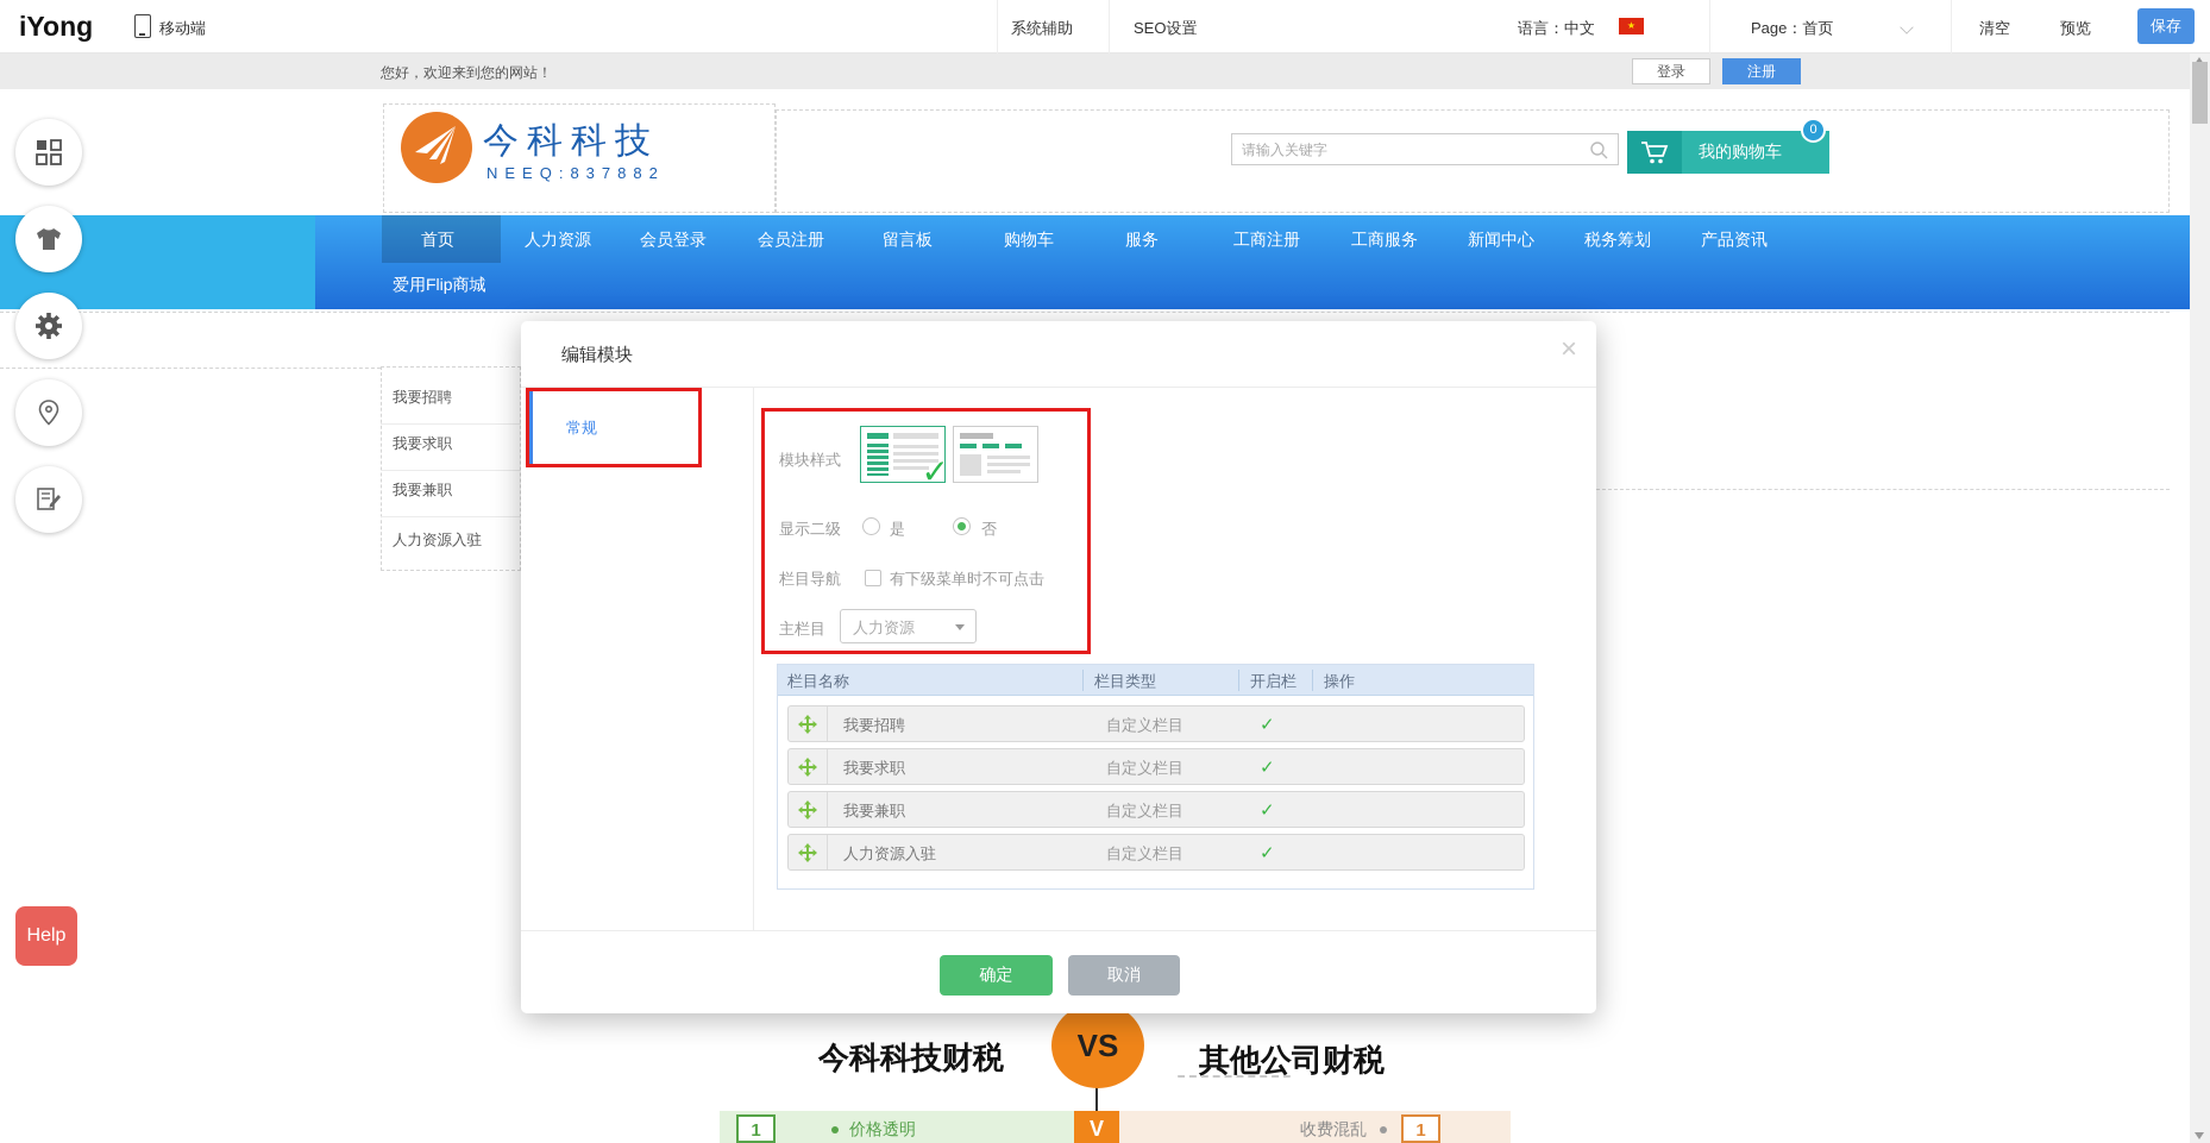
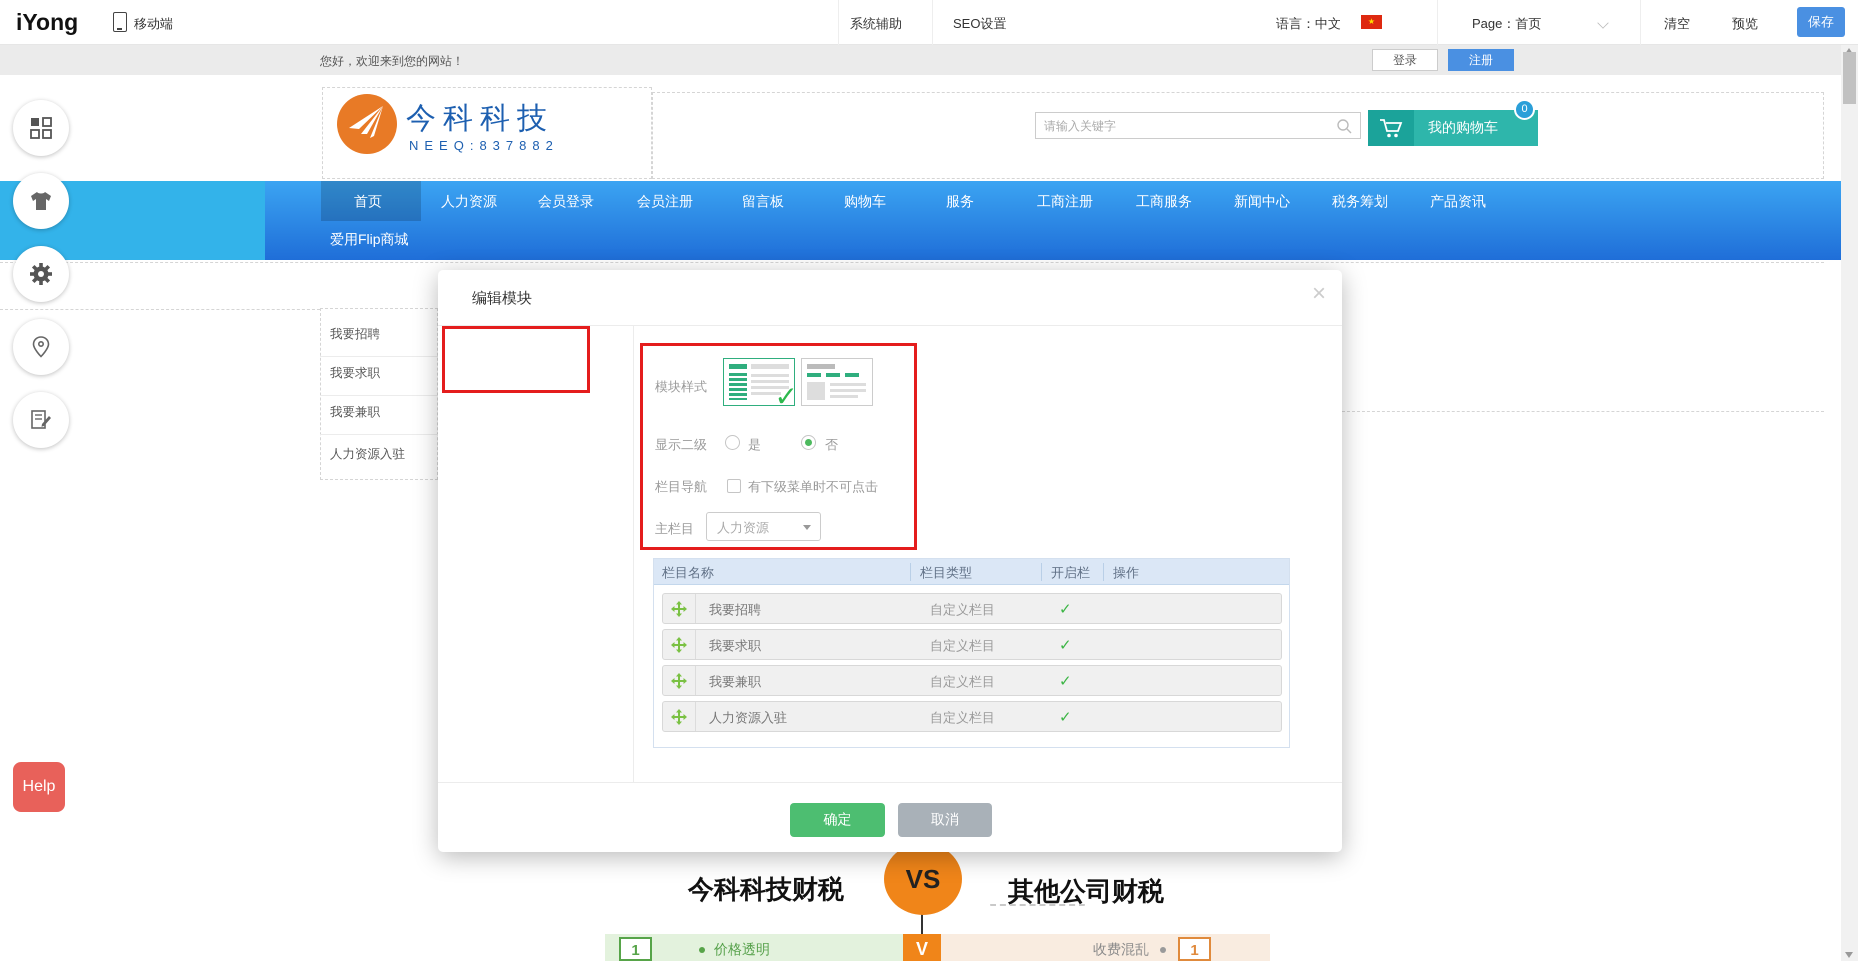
  iYong
  移动端
  系统辅助
  SEO设置
  语言：中文
  ★
  Page：首页
  清空
  预览
  保存
  您好，欢迎来到您的网站！
  登录
  注册
  今科科技
  NEEQ:837882
  请输入关键字
  我的购物车
  0
  首页
  人力资源
  会员登录
  会员注册
  留言板
  购物车
  服务
  工商注册
  工商服务
  新闻中心
  税务筹划
  产品资讯
  爱用Flip商城
  我要招聘
  我要求职
  我要兼职
  人力资源入驻
  今科科技财税
  VS
  其他公司财税
  V
  1
  价格透明
  收费混乱
  1
  Help
  编辑模块
  ×
- 常规
  模块样式
  ✓
  显示二级
  是
  否
  栏目导航
  有下级菜单时不可点击
  主栏目
  人力资源
  栏目名称
  栏目类型
  开启栏
  操作
  我要招聘
  自定义栏目
  ✓
  我要求职
  自定义栏目
  ✓
  我要兼职
  自定义栏目
  ✓
  人力资源入驻
  自定义栏目
  ✓
  确定
  取消
